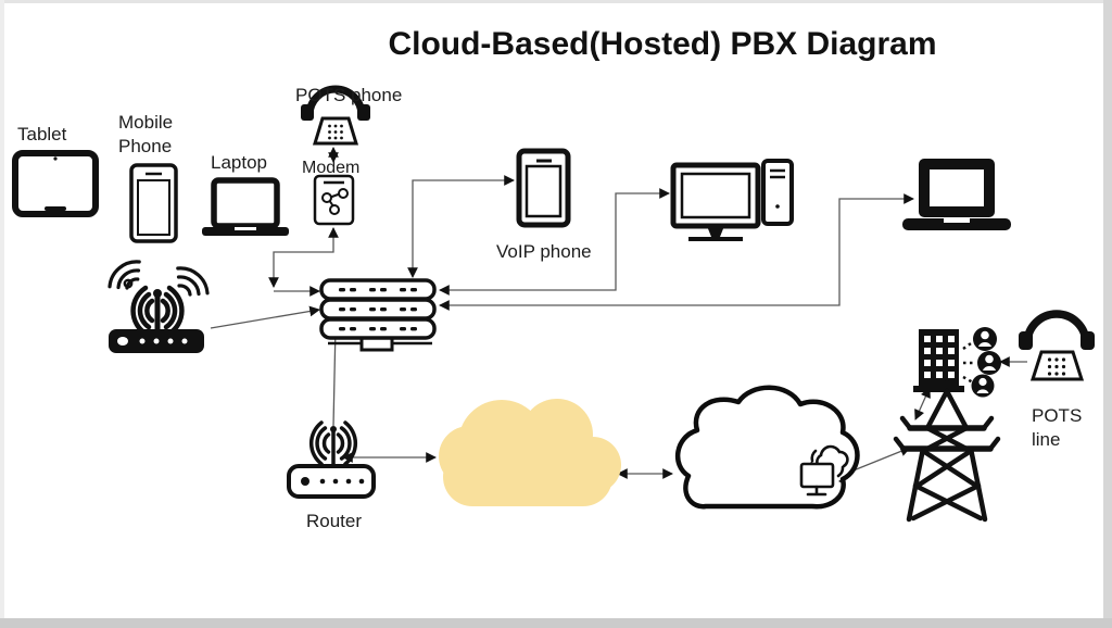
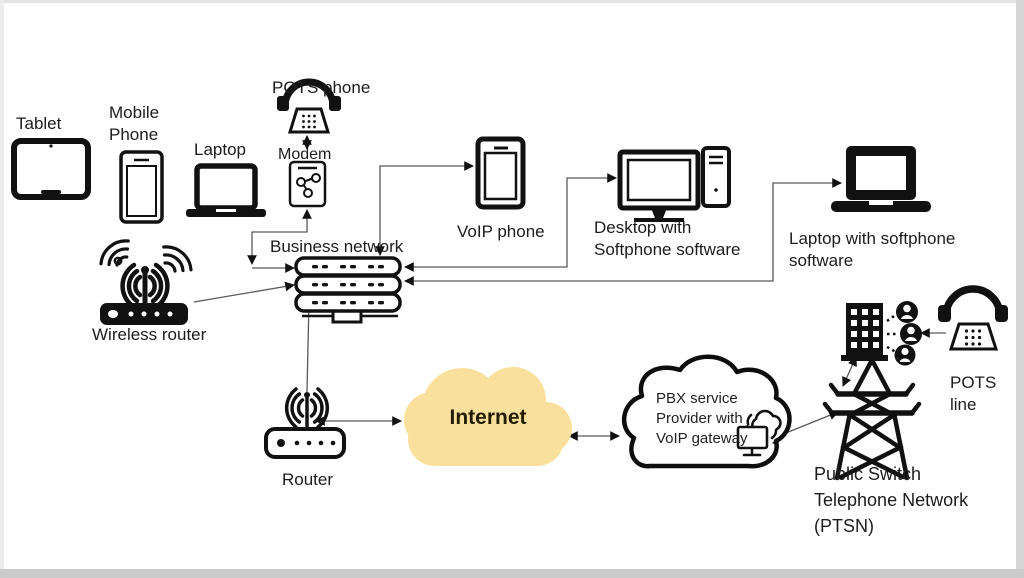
- Cloud-Based(Hosted) PBX Diagram
  Tablet
  Mobile
  Phone
  Laptop
  POTS phone
  Modem
+ Business network
  VoIP phone
+ Desktop with
+ Softphone software
+ Laptop with softphone
+ software
+ Wireless router
  Router
+ Internet
+ PBX service
+ Provider with
+ VoIP gateway
  POTS
  line
+ Public Switch
+ Telephone Network
+ (PTSN)
